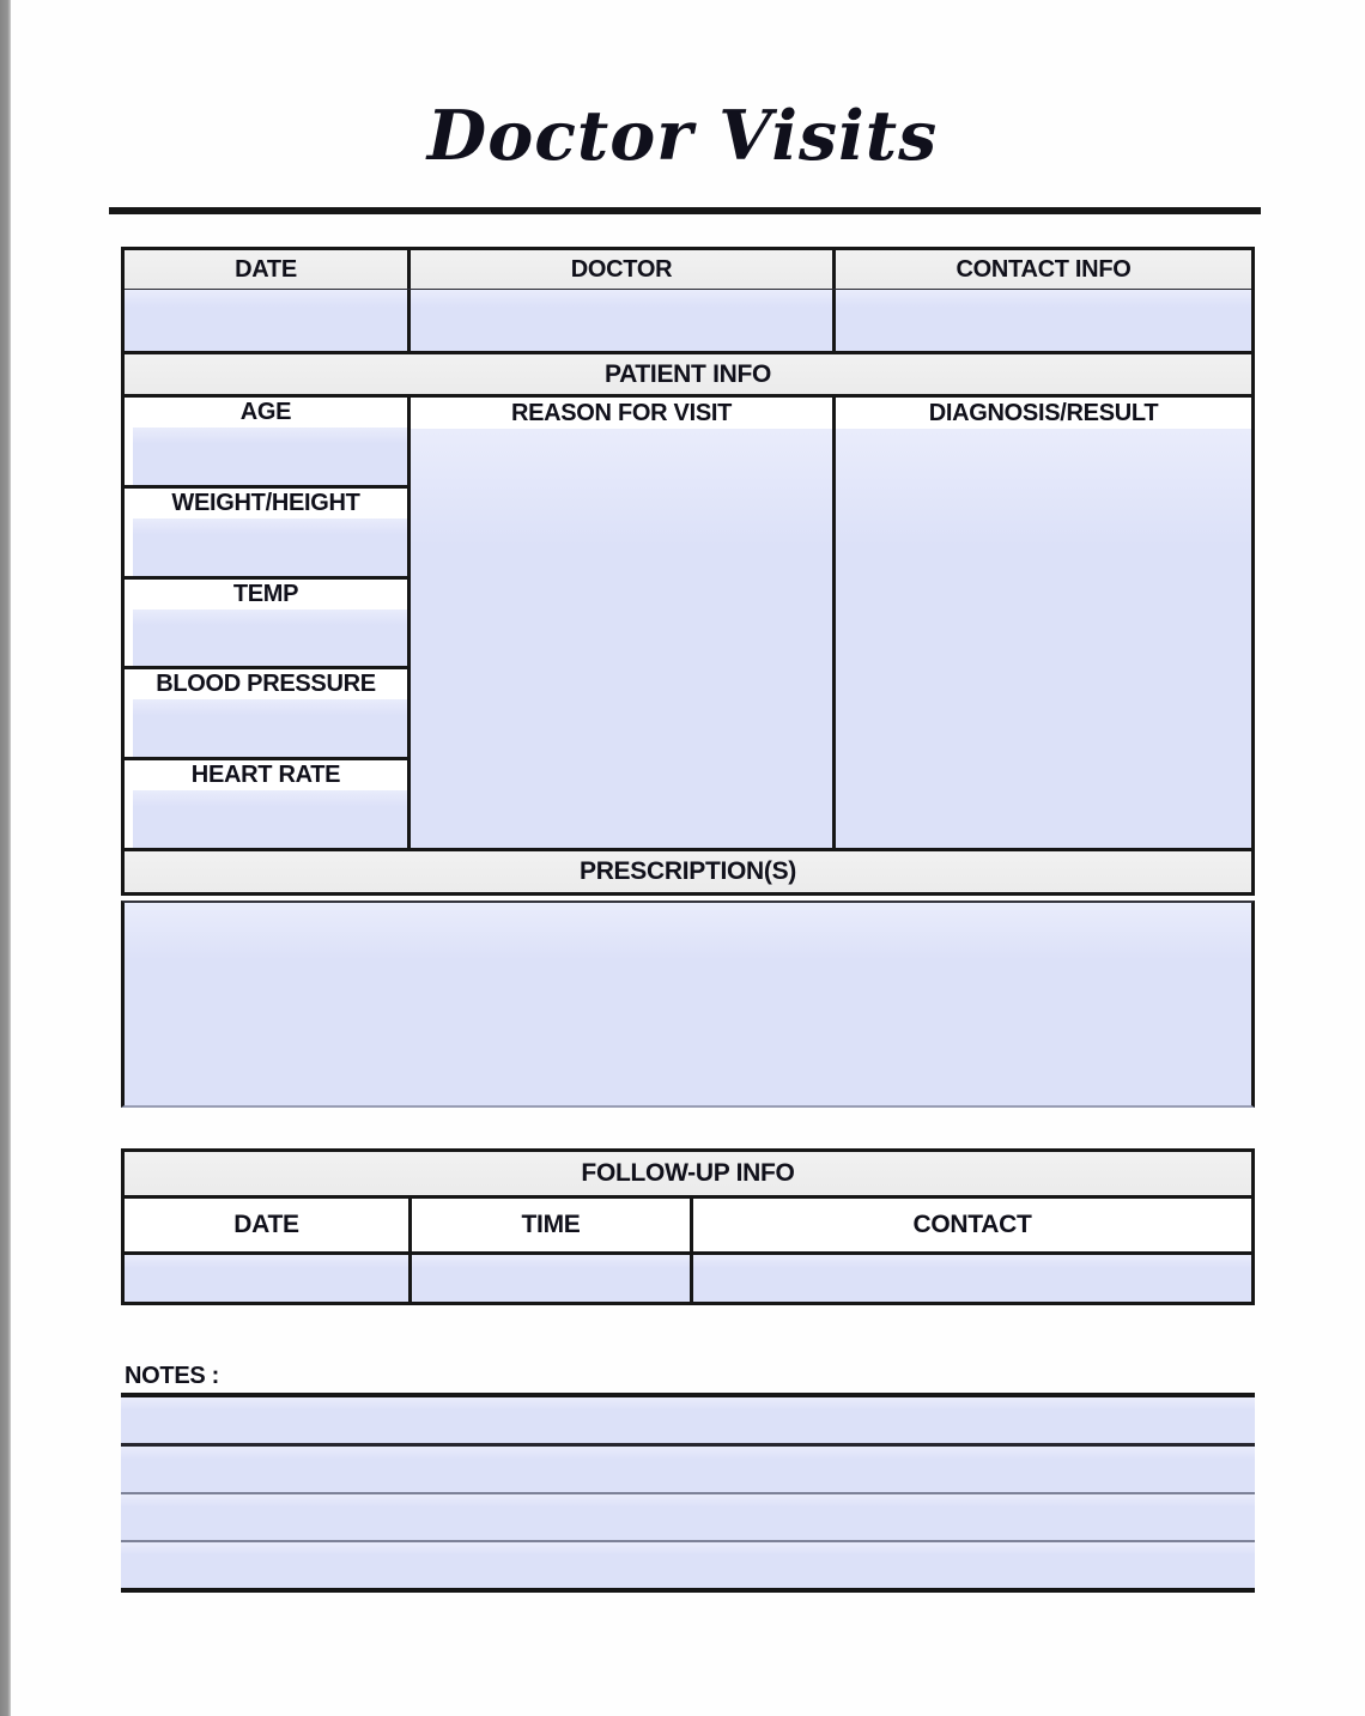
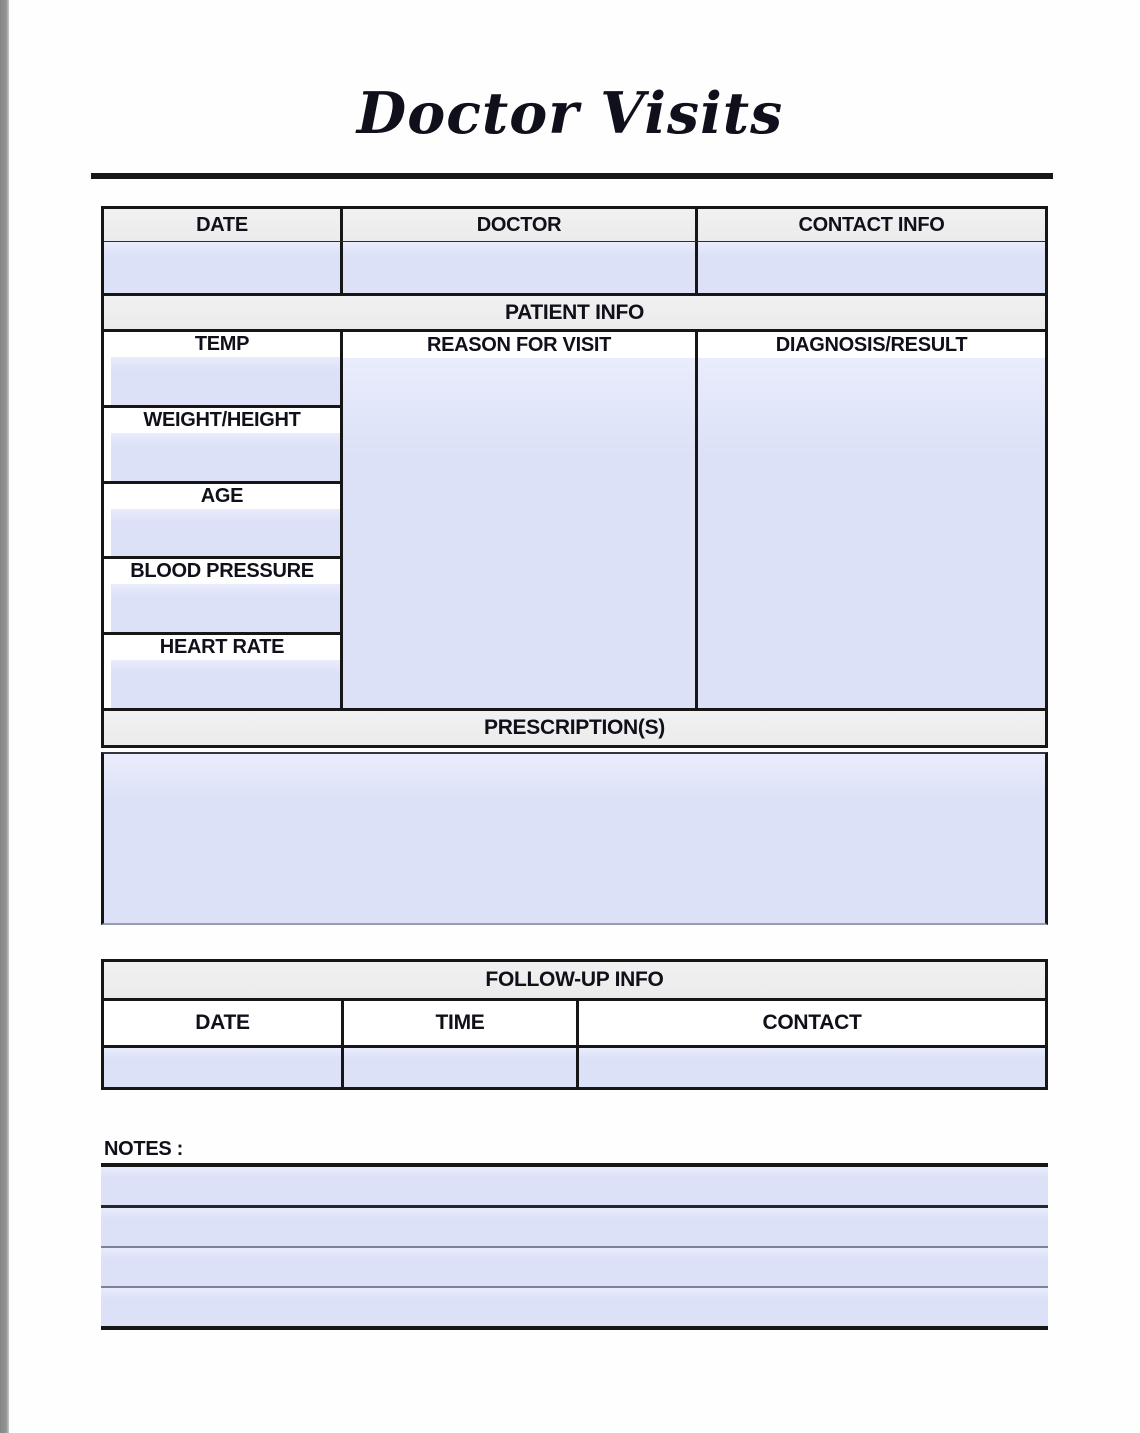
  Doctor Visits
  DATE
  DOCTOR
  CONTACT INFO
  PATIENT INFO
- AGE
+ TEMP
  WEIGHT/HEIGHT
- TEMP
+ AGE
  BLOOD PRESSURE
  HEART RATE
  REASON FOR VISIT
  DIAGNOSIS/RESULT
  PRESCRIPTION(S)
  FOLLOW-UP INFO
  DATE
  TIME
  CONTACT
  NOTES :
